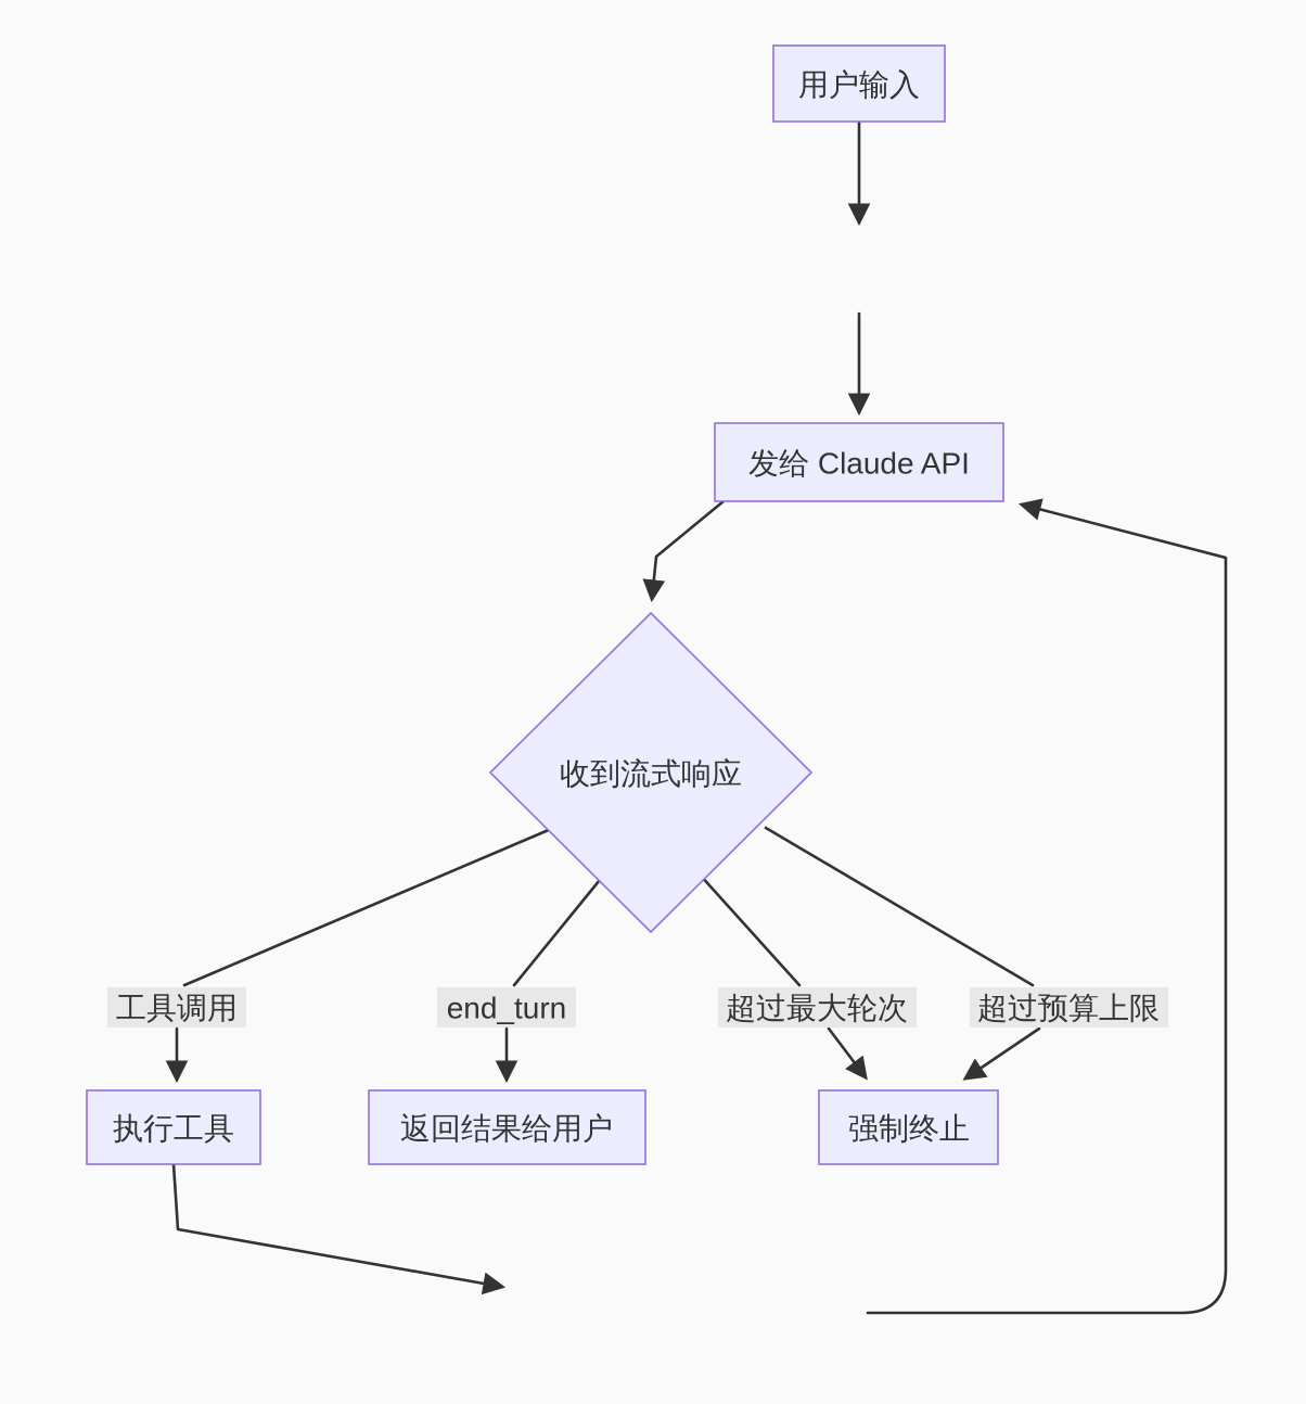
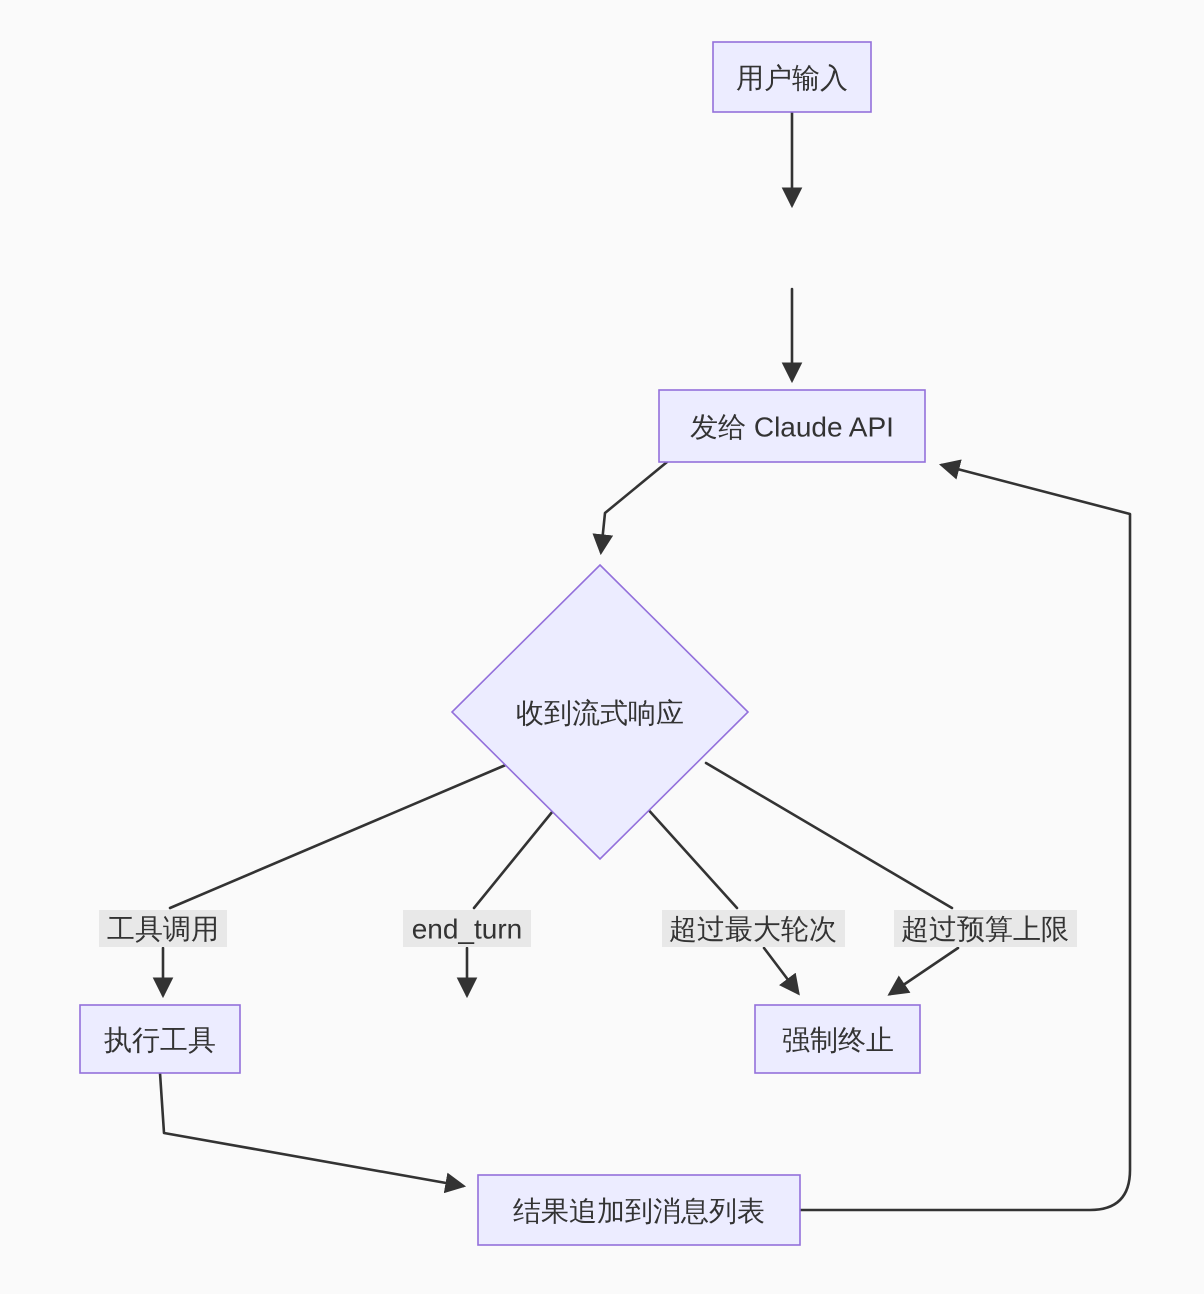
  工具调用
  end_turn
  超过最大轮次
  超过预算上限
  用户输入
  发给 Claude API
  收到流式响应
  执行工具
- 返回结果给用户
  强制终止
+ 结果追加到消息列表
